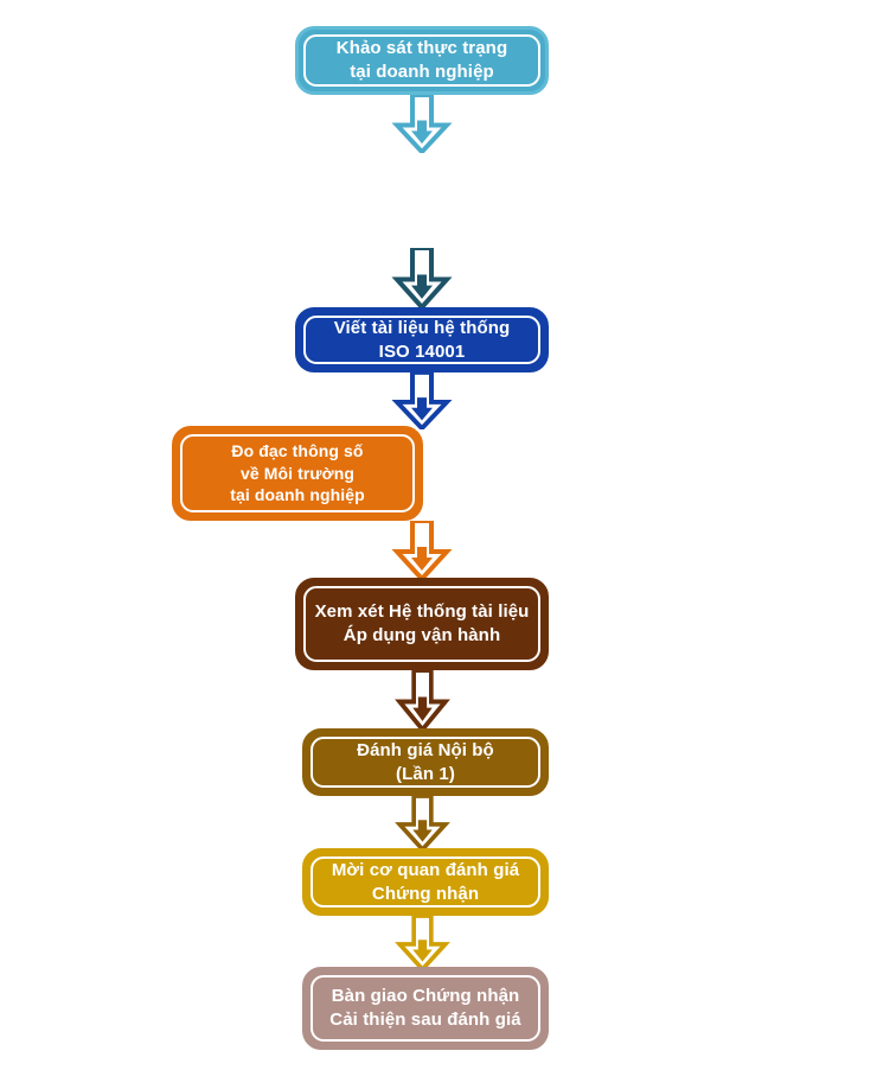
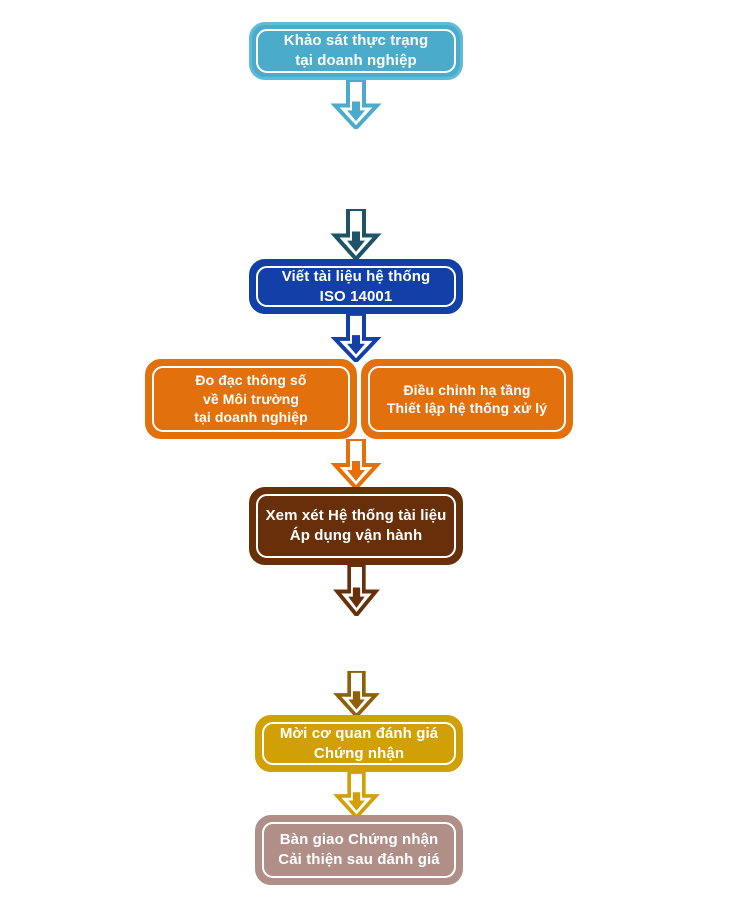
  Khảo sát thực trạng
  tại doanh nghiệp
  Viết tài liệu hệ thống
  ISO 14001
  Đo đạc thông số
  về Môi trường
  tại doanh nghiệp
+ Điều chỉnh hạ tầng
+ Thiết lập hệ thống xử lý
  Xem xét Hệ thống tài liệu
  Áp dụng vận hành
- Đánh giá Nội bộ
- (Lần 1)
  Mời cơ quan đánh giá
  Chứng nhận
  Bàn giao Chứng nhận
  Cải thiện sau đánh giá
